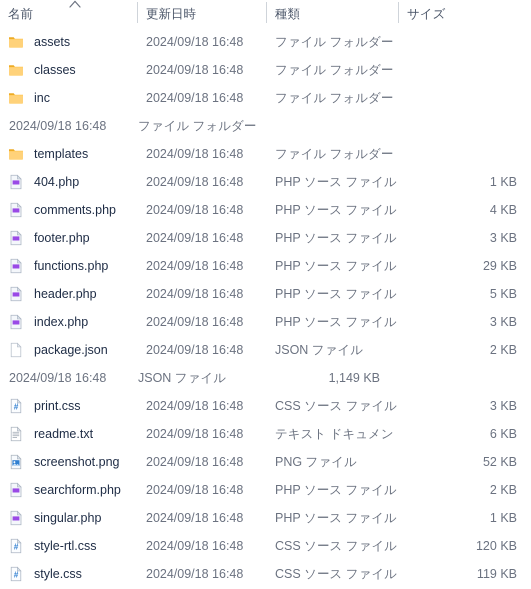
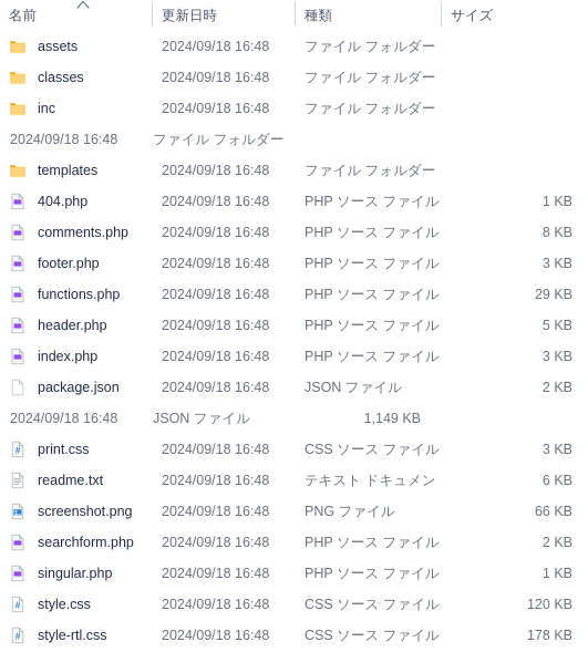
  名前
  更新日時
  種類
  サイズ
  assets
  2024/09/18 16:48
  ファイル フォルダー
  classes
  2024/09/18 16:48
  ファイル フォルダー
  inc
  2024/09/18 16:48
  ファイル フォルダー
  2024/09/18 16:48
  ファイル フォルダー
  templates
  2024/09/18 16:48
  ファイル フォルダー
  404.php
  2024/09/18 16:48
  PHP ソース ファイル
  1 KB
  comments.php
  2024/09/18 16:48
  PHP ソース ファイル
- 4 KB
+ 8 KB
  footer.php
  2024/09/18 16:48
  PHP ソース ファイル
  3 KB
  functions.php
  2024/09/18 16:48
  PHP ソース ファイル
  29 KB
  header.php
  2024/09/18 16:48
  PHP ソース ファイル
  5 KB
  index.php
  2024/09/18 16:48
  PHP ソース ファイル
  3 KB
  package.json
  2024/09/18 16:48
  JSON ファイル
  2 KB
  2024/09/18 16:48
  JSON ファイル
  1,149 KB
  #
  print.css
  2024/09/18 16:48
  CSS ソース ファイル
  3 KB
  readme.txt
  2024/09/18 16:48
  テキスト ドキュメン
  6 KB
  screenshot.png
  2024/09/18 16:48
  PNG ファイル
- 52 KB
+ 66 KB
  searchform.php
  2024/09/18 16:48
  PHP ソース ファイル
  2 KB
  singular.php
  2024/09/18 16:48
  PHP ソース ファイル
  1 KB
  #
- style-rtl.css
+ style.css
  2024/09/18 16:48
  CSS ソース ファイル
  120 KB
  #
- style.css
+ style-rtl.css
  2024/09/18 16:48
  CSS ソース ファイル
- 119 KB
+ 178 KB
